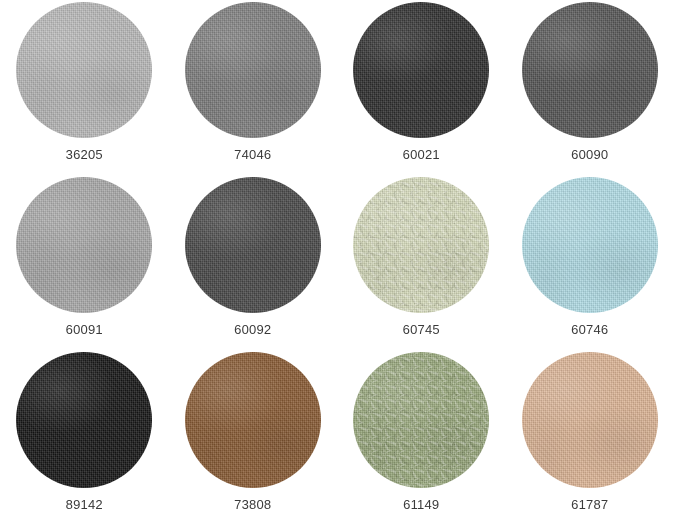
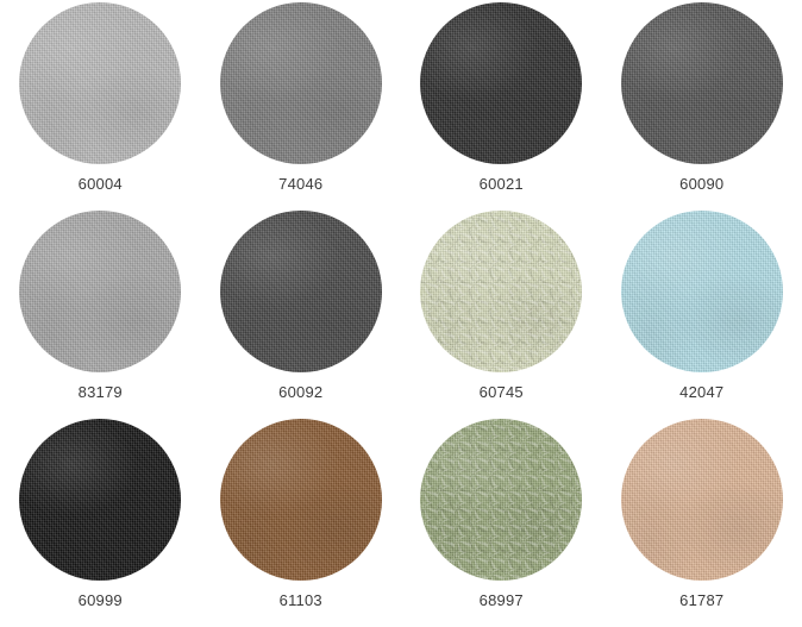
- 36205
+ 60004
  74046
  60021
  60090
- 60091
+ 83179
  60092
  60745
- 60746
+ 42047
- 89142
+ 60999
- 73808
+ 61103
- 61149
+ 68997
  61787
